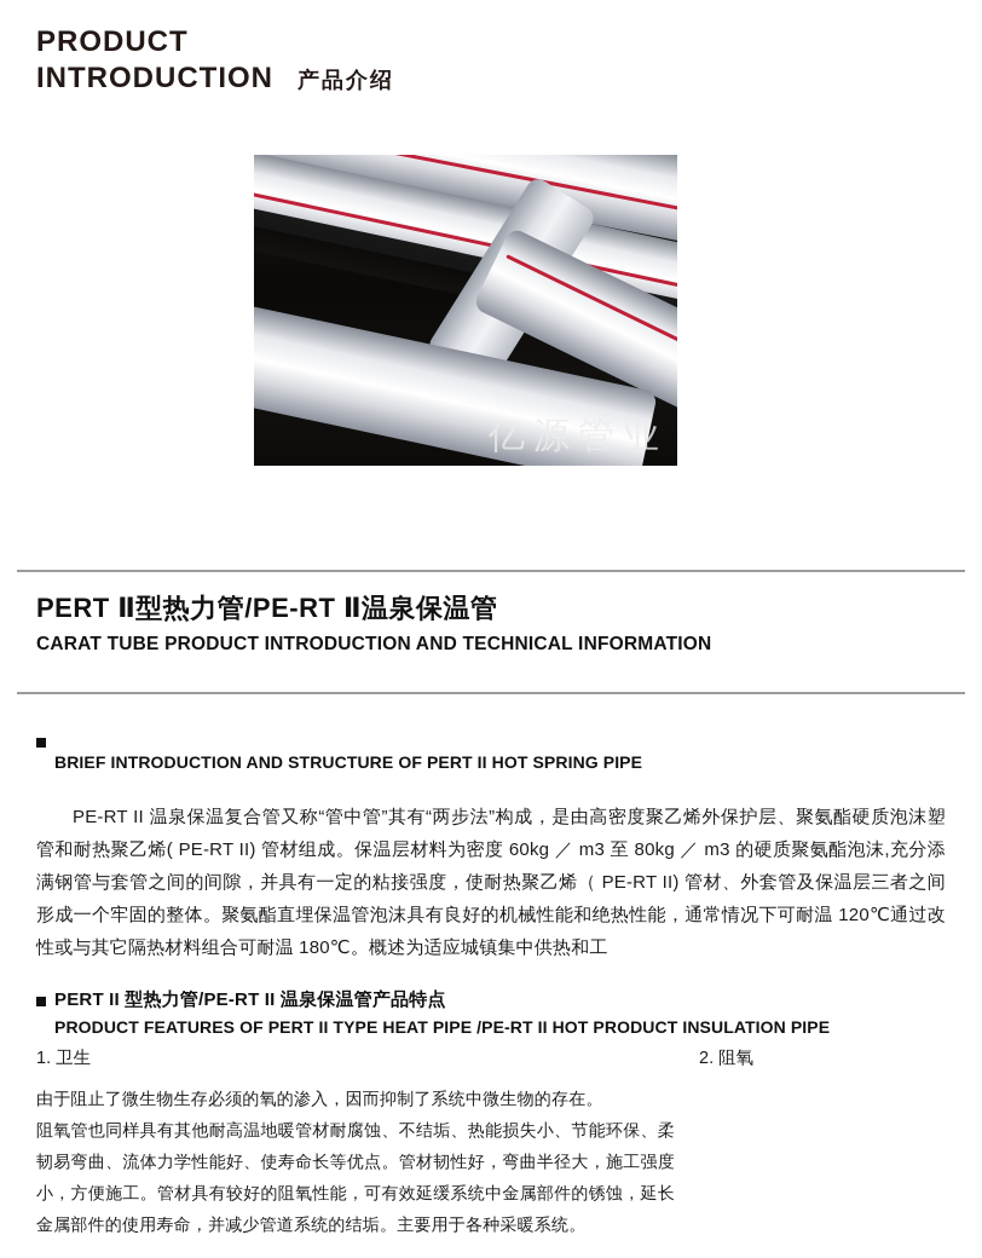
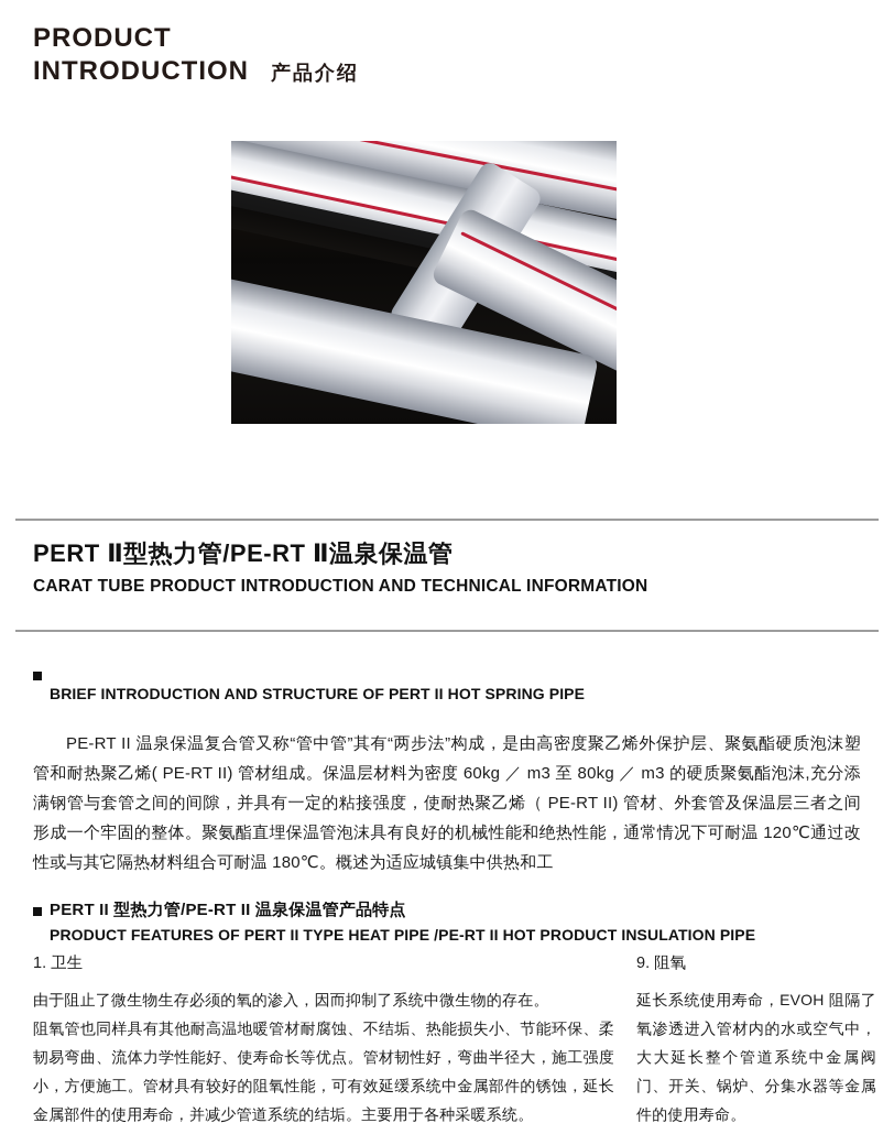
  PRODUCT
  INTRODUCTION
  产品介绍
- 亿源管业
  PERT Ⅱ型热力管/PE-RT Ⅱ温泉保温管
  CARAT TUBE PRODUCT INTRODUCTION AND TECHNICAL INFORMATION
  BRIEF INTRODUCTION AND STRUCTURE OF PERT II HOT SPRING PIPE
  PE-RT II 温泉保温复合管又称“管中管”其有“两步法”构成，是由高密度聚乙烯外保护层、聚氨酯硬质泡沫塑管和耐热聚乙烯( PE-RT II) 管材组成。保温层材料为密度 60kg ／ m3 至 80kg ／ m3 的硬质聚氨酯泡沫,充分添满钢管与套管之间的间隙，并具有一定的粘接强度，使耐热聚乙烯（ PE-RT II) 管材、外套管及保温层三者之间形成一个牢固的整体。聚氨酯直埋保温管泡沫具有良好的机械性能和绝热性能，通常情况下可耐温 120℃通过改性或与其它隔热材料组合可耐温 180℃。概述为适应城镇集中供热和工
  PERT II 型热力管/PE-RT II 温泉保温管产品特点
  PRODUCT FEATURES OF PERT II TYPE HEAT PIPE /PE-RT II HOT PRODUCT INSULATION PIPE
  1. 卫生
  由于阻止了微生物生存必须的氧的渗入，因而抑制了系统中微生物的存在。
  阻氧管也同样具有其他耐高温地暖管材耐腐蚀、不结垢、热能损失小、节能环保、柔韧易弯曲、流体力学性能好、使寿命长等优点。管材韧性好，弯曲半径大，施工强度小，方便施工。管材具有较好的阻氧性能，可有效延缓系统中金属部件的锈蚀，延长金属部件的使用寿命，并减少管道系统的结垢。主要用于各种采暖系统。
- 2. 阻氧
+ 9. 阻氧
+ 延长系统使用寿命，EVOH 阻隔了氧渗透进入管材内的水或空气中，大大延长整个管道系统中金属阀门、开关、锅炉、分集水器等金属件的使用寿命。
